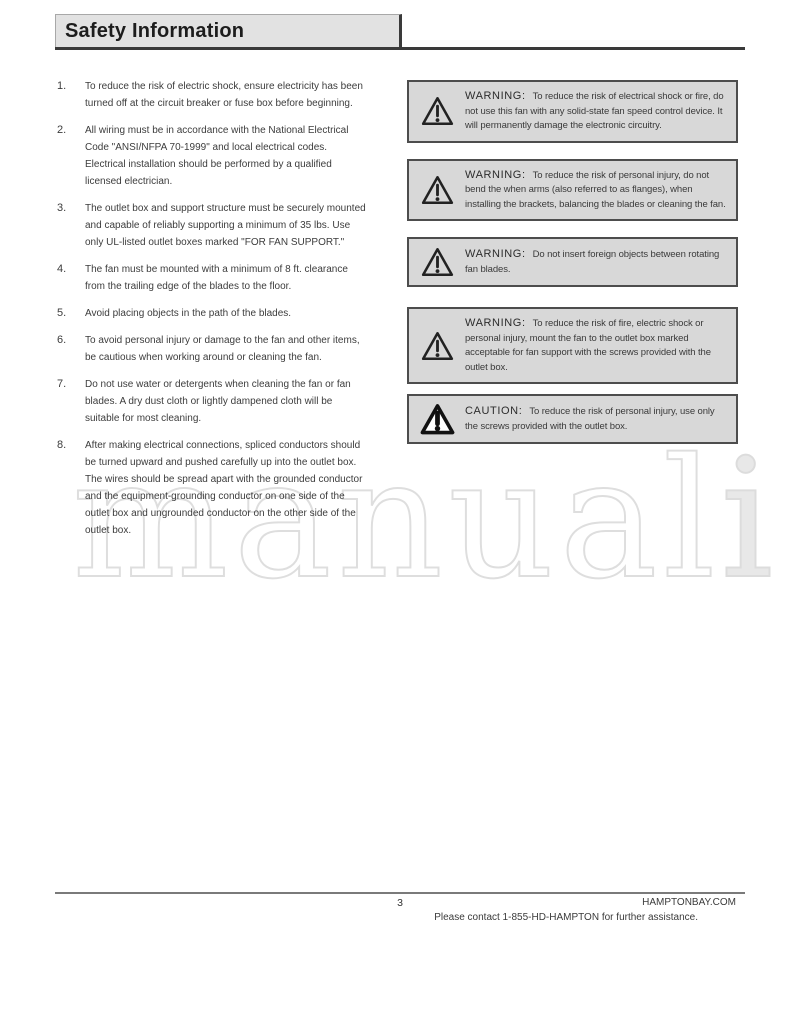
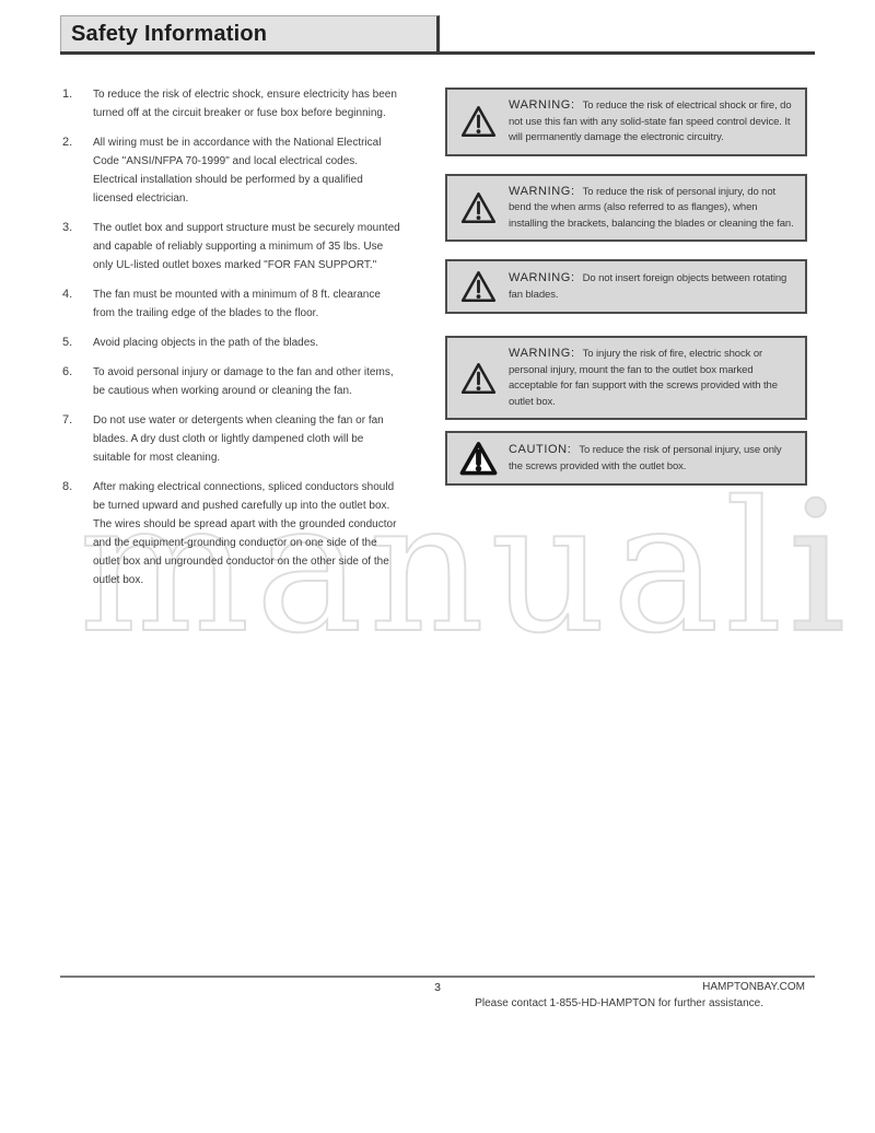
  manuali
  Safety Information
  1.
  To reduce the risk of electric shock, ensure electricity has been turned off at the circuit breaker or fuse box before beginning.
  2.
  All wiring must be in accordance with the National Electrical Code "ANSI/NFPA 70-1999" and local electrical codes. Electrical installation should be performed by a qualified licensed electrician.
  3.
  The outlet box and support structure must be securely mounted and capable of reliably supporting a minimum of 35 lbs. Use only UL-listed outlet boxes marked "FOR FAN SUPPORT."
  4.
  The fan must be mounted with a minimum of 8 ft. clearance from the trailing edge of the blades to the floor.
  5.
  Avoid placing objects in the path of the blades.
  6.
  To avoid personal injury or damage to the fan and other items, be cautious when working around or cleaning the fan.
  7.
  Do not use water or detergents when cleaning the fan or fan blades. A dry dust cloth or lightly dampened cloth will be suitable for most cleaning.
  8.
  After making electrical connections, spliced conductors should be turned upward and pushed carefully up into the outlet box. The wires should be spread apart with the grounded conductor and the equipment-grounding conductor on one side of the outlet box and ungrounded conductor on the other side of the outlet box.
  WARNING: To reduce the risk of electrical shock or fire, do not use this fan with any solid-state fan speed control device. It will permanently damage the electronic circuitry.
  WARNING: To reduce the risk of personal injury, do not bend the when arms (also referred to as flanges), when installing the brackets, balancing the blades or cleaning the fan.
  WARNING: Do not insert foreign objects between rotating fan blades.
- WARNING: To reduce the risk of fire, electric shock or personal injury, mount the fan to the outlet box marked acceptable for fan support with the screws provided with the outlet box.
+ WARNING: To injury the risk of fire, electric shock or personal injury, mount the fan to the outlet box marked acceptable for fan support with the screws provided with the outlet box.
  CAUTION: To reduce the risk of personal injury, use only the screws provided with the outlet box.
  3
  HAMPTONBAY.COM
  Please contact 1-855-HD-HAMPTON for further assistance.
